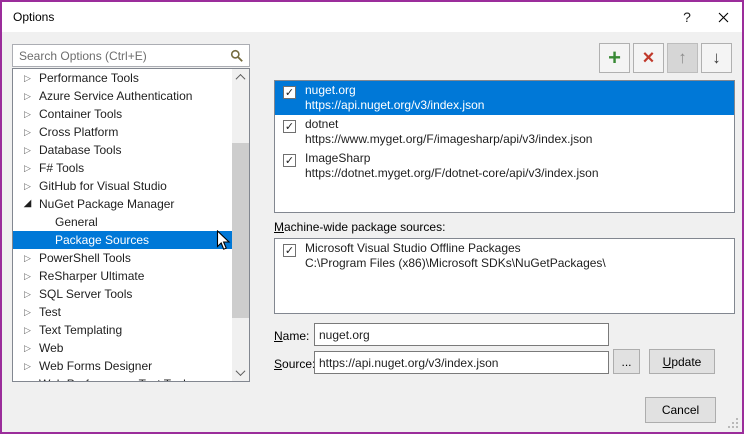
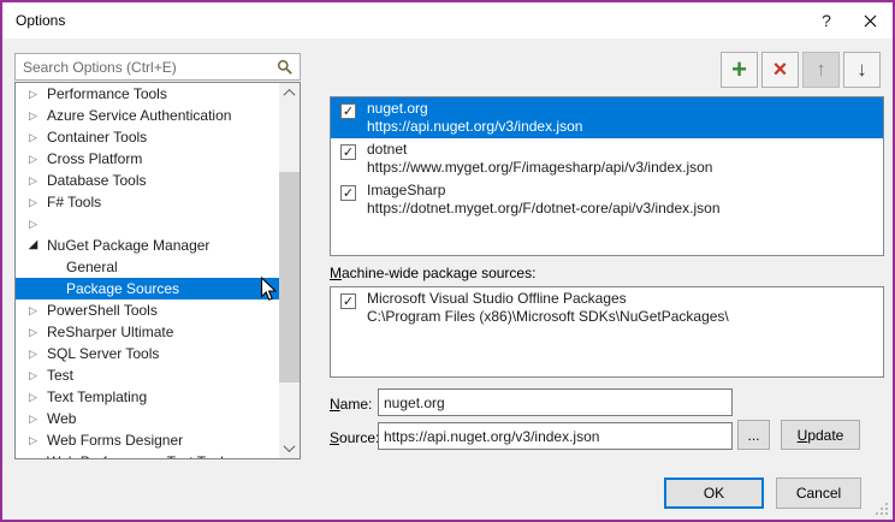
  Options
  ?
  Search Options (Ctrl+E)
  ▷
  Performance Tools
  ▷
  Azure Service Authentication
  ▷
  Container Tools
  ▷
  Cross Platform
  ▷
  Database Tools
  ▷
  F# Tools
  ▷
- GitHub for Visual Studio
  ◢
  NuGet Package Manager
  General
  Package Sources
  ▷
  PowerShell Tools
  ▷
  ReSharper Ultimate
  ▷
  SQL Server Tools
  ▷
  Test
  ▷
  Text Templating
  ▷
  Web
  ▷
  Web Forms Designer
  +
  ×
  ↑
  ↓
  ✓
  nuget.org
  https://api.nuget.org/v3/index.json
  ✓
  dotnet
  https://www.myget.org/F/imagesharp/api/v3/index.json
  ✓
  ImageSharp
  https://dotnet.myget.org/F/dotnet-core/api/v3/index.json
  Machine-wide package sources:
  ✓
  Microsoft Visual Studio Offline Packages
  C:\Program Files (x86)\Microsoft SDKs\NuGetPackages\
  Name:
  nuget.org
  Source
  https://api.nuget.org/v3/index.json
  ...
  Update
+ OK
  Cancel
